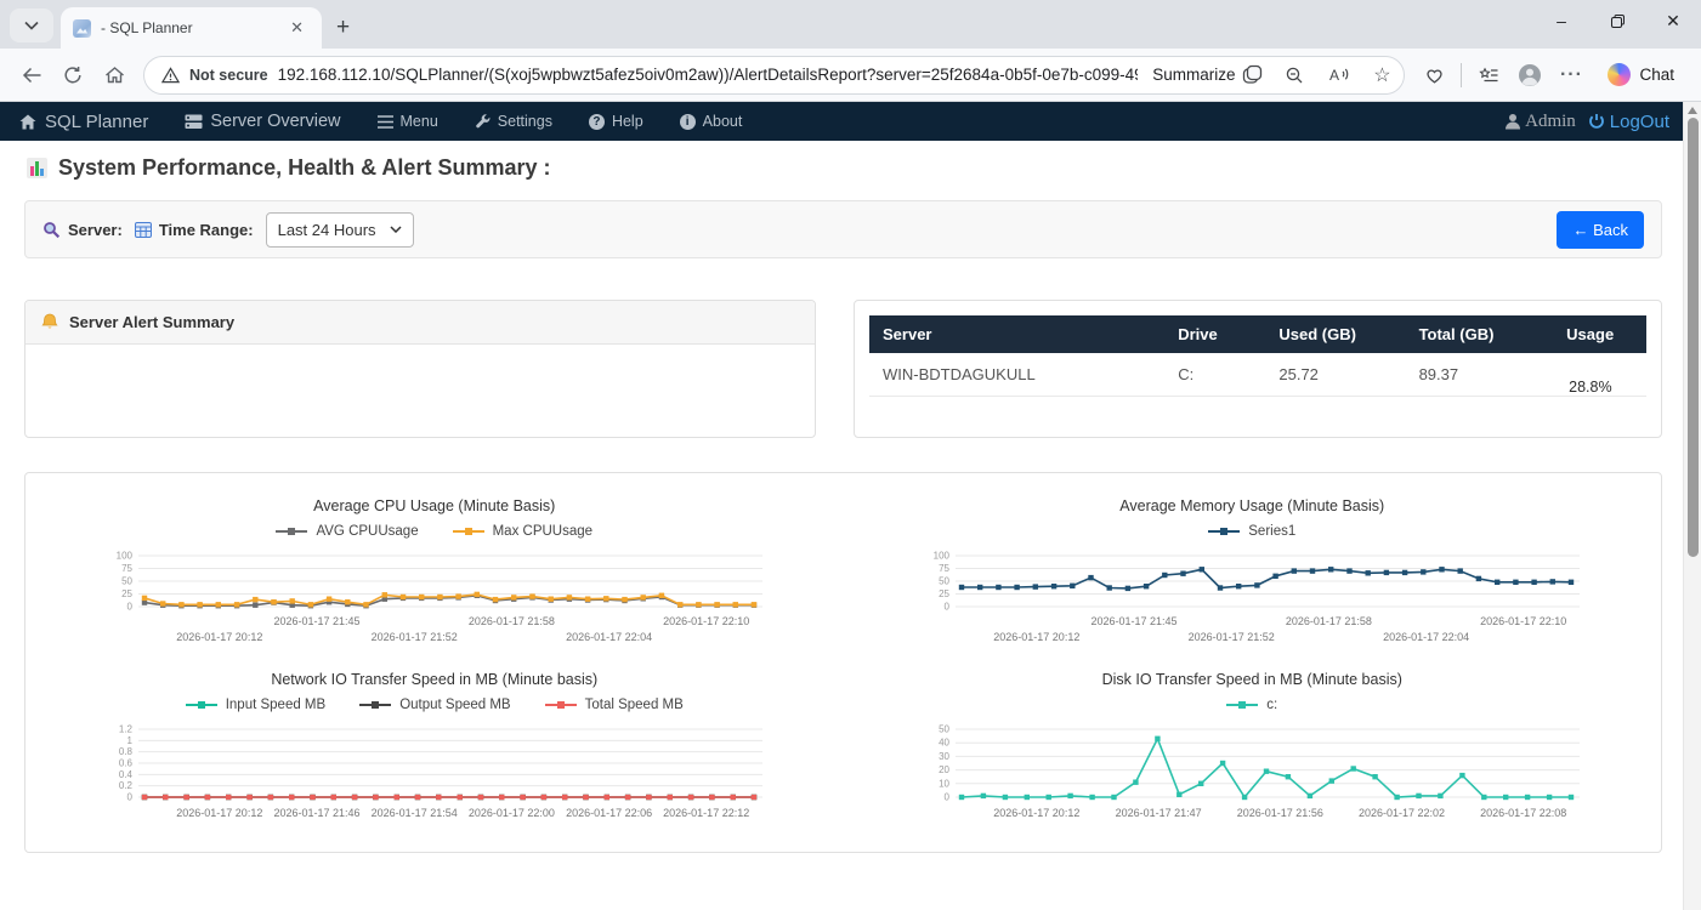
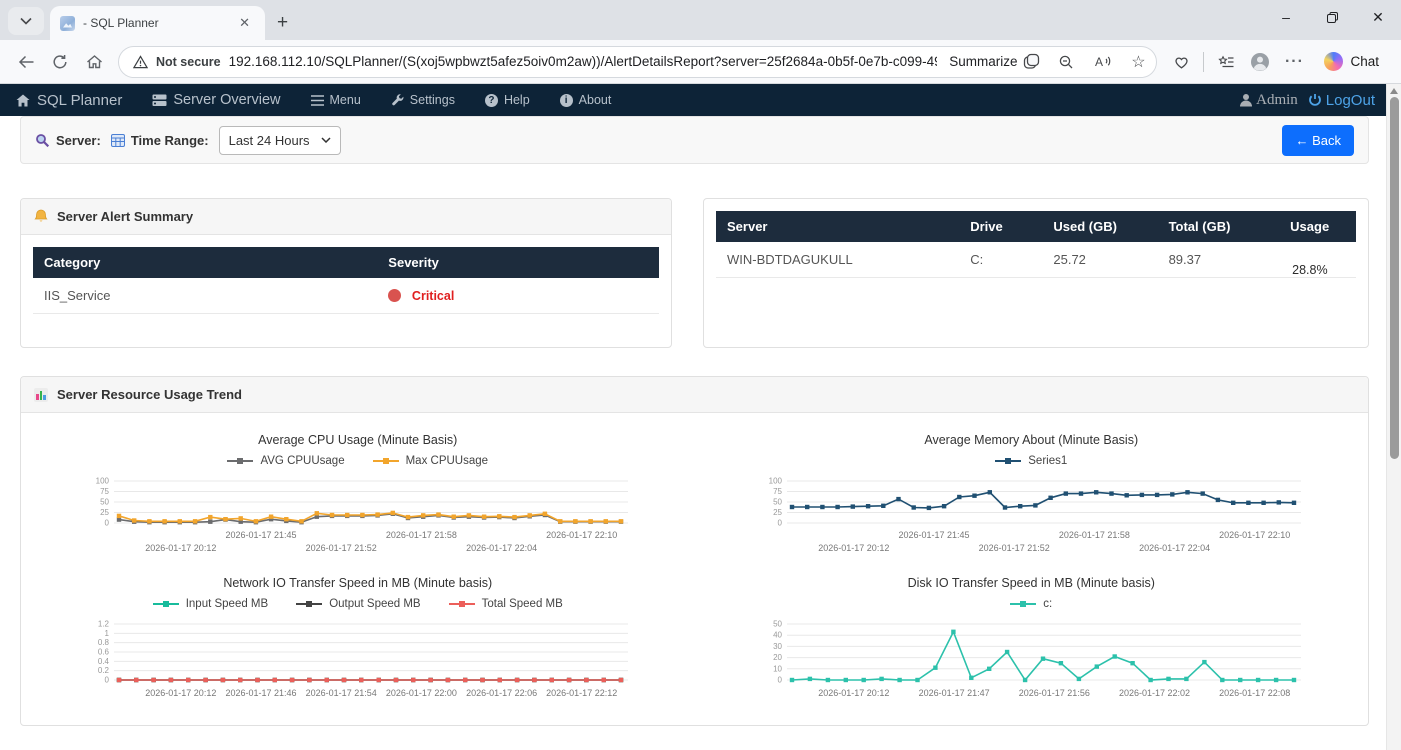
  - SQL Planner
  ✕
  +
  –
  ✕
  Not secure
  192.168.112.10/SQLPlanner/(S(xoj5wpbwzt5afez5oiv0m2aw))/AlertDetailsReport?server=25f2684a-0b5f-0e7b-c099-4
  Summarize
  A
  ☆
  ···
  Chat
  SQL Planner
  Server Overview
  Menu
  Settings
  ?
  Help
  i
  About
  Admin
  LogOut
- System Performance, Health & Alert Summary :
  Server:
  Time Range:
  Last 24 Hours
  ← Back
  Server Alert Summary
+ Category	Severity
+ IIS_Service	Critical
  Server	Drive	Used (GB)	Total (GB)	Usage
  WIN-BDTDAGUKULL	C:	25.72	89.37	28.8%
+ Server Resource Usage Trend
  Average CPU Usage (Minute Basis)
  AVG CPUUsage
  Max CPUUsage
  0
  25
  50
  75
  100
  2026-01-17 20:12
  2026-01-17 21:45
  2026-01-17 21:52
  2026-01-17 21:58
  2026-01-17 22:04
  2026-01-17 22:10
- Average Memory Usage (Minute Basis)
+ Average Memory About (Minute Basis)
  Series1
  0
  25
  50
  75
  100
  2026-01-17 20:12
  2026-01-17 21:45
  2026-01-17 21:52
  2026-01-17 21:58
  2026-01-17 22:04
  2026-01-17 22:10
  Network IO Transfer Speed in MB (Minute basis)
  Input Speed MB
  Output Speed MB
  Total Speed MB
  0
  0.2
  0.4
  0.6
  0.8
  1
  1.2
  2026-01-17 20:12
  2026-01-17 21:46
  2026-01-17 21:54
  2026-01-17 22:00
  2026-01-17 22:06
  2026-01-17 22:12
  Disk IO Transfer Speed in MB (Minute basis)
  c:
  0
  10
  20
  30
  40
  50
  2026-01-17 20:12
  2026-01-17 21:47
  2026-01-17 21:56
  2026-01-17 22:02
  2026-01-17 22:08
